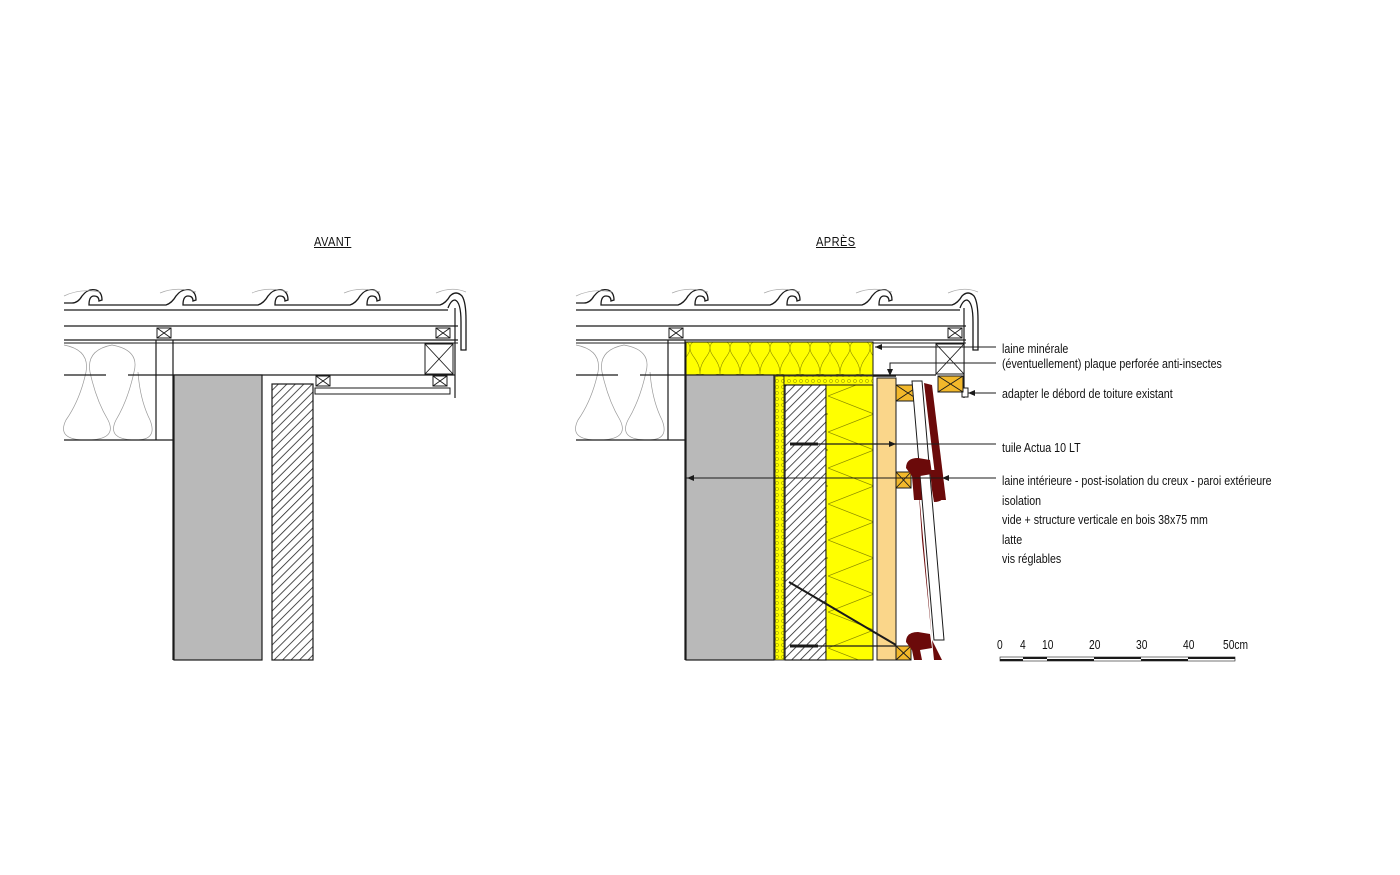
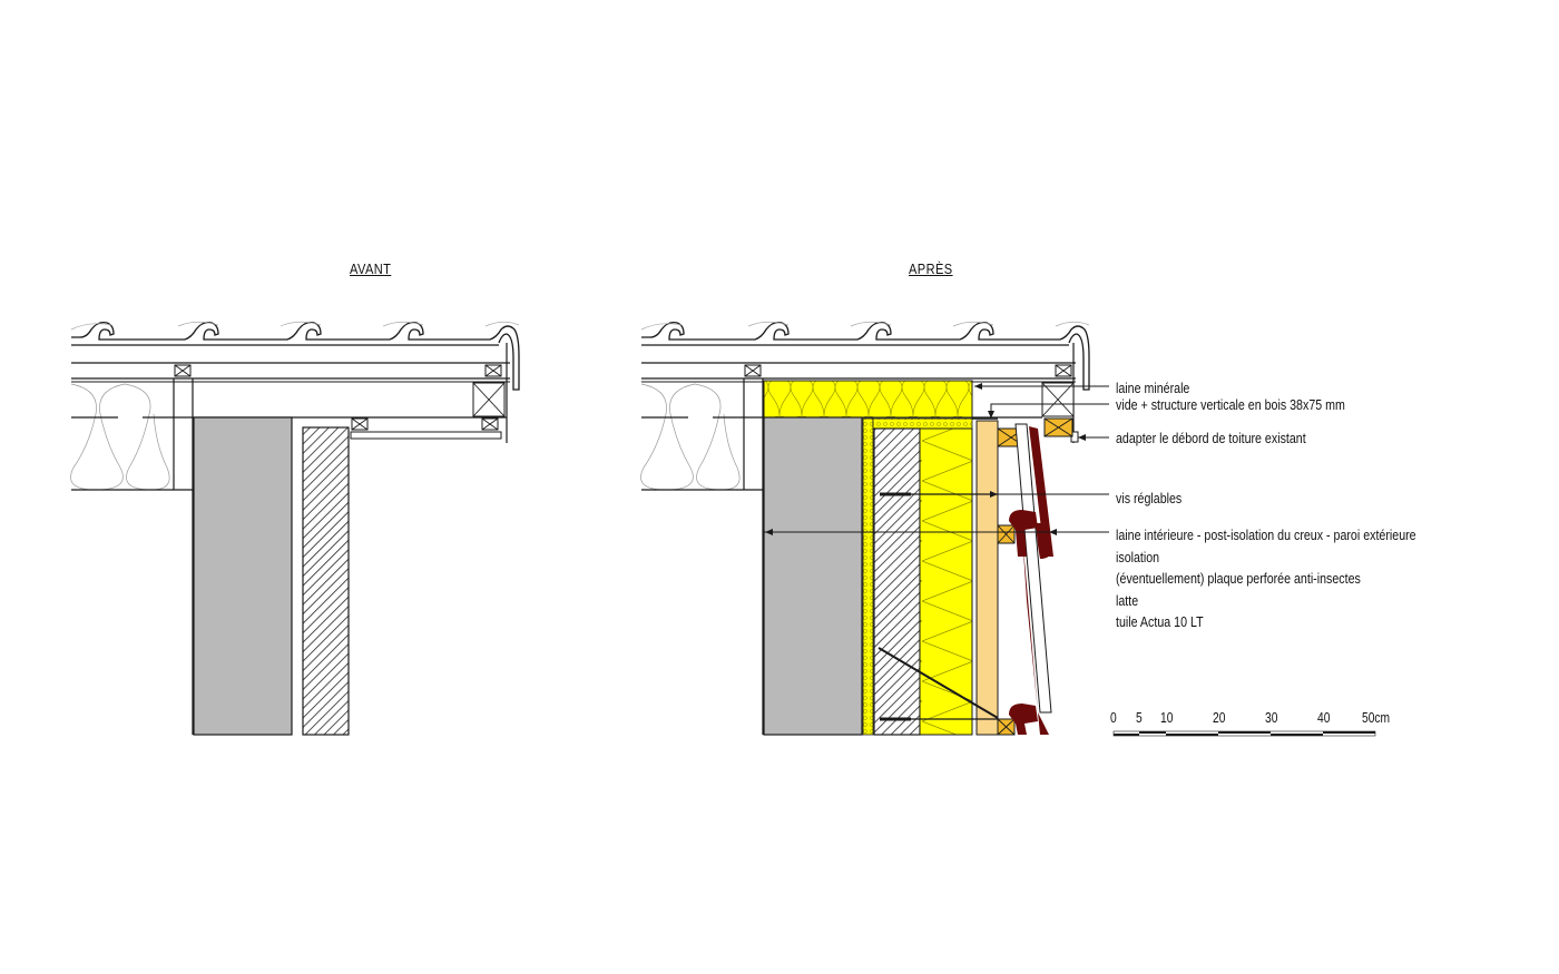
  AVANT
  APRÈS
  laine minérale
- (éventuellement) plaque perforée anti-insectes
+ vide + structure verticale en bois 38x75 mm
  adapter le débord de toiture existant
- tuile Actua 10 LT
+ vis réglables
  laine intérieure - post-isolation du creux - paroi extérieure
  isolation
- vide + structure verticale en bois 38x75 mm
+ (éventuellement) plaque perforée anti-insectes
  latte
- vis réglables
+ tuile Actua 10 LT
  0
- 4
+ 5
  10
  20
  30
  40
  50cm
